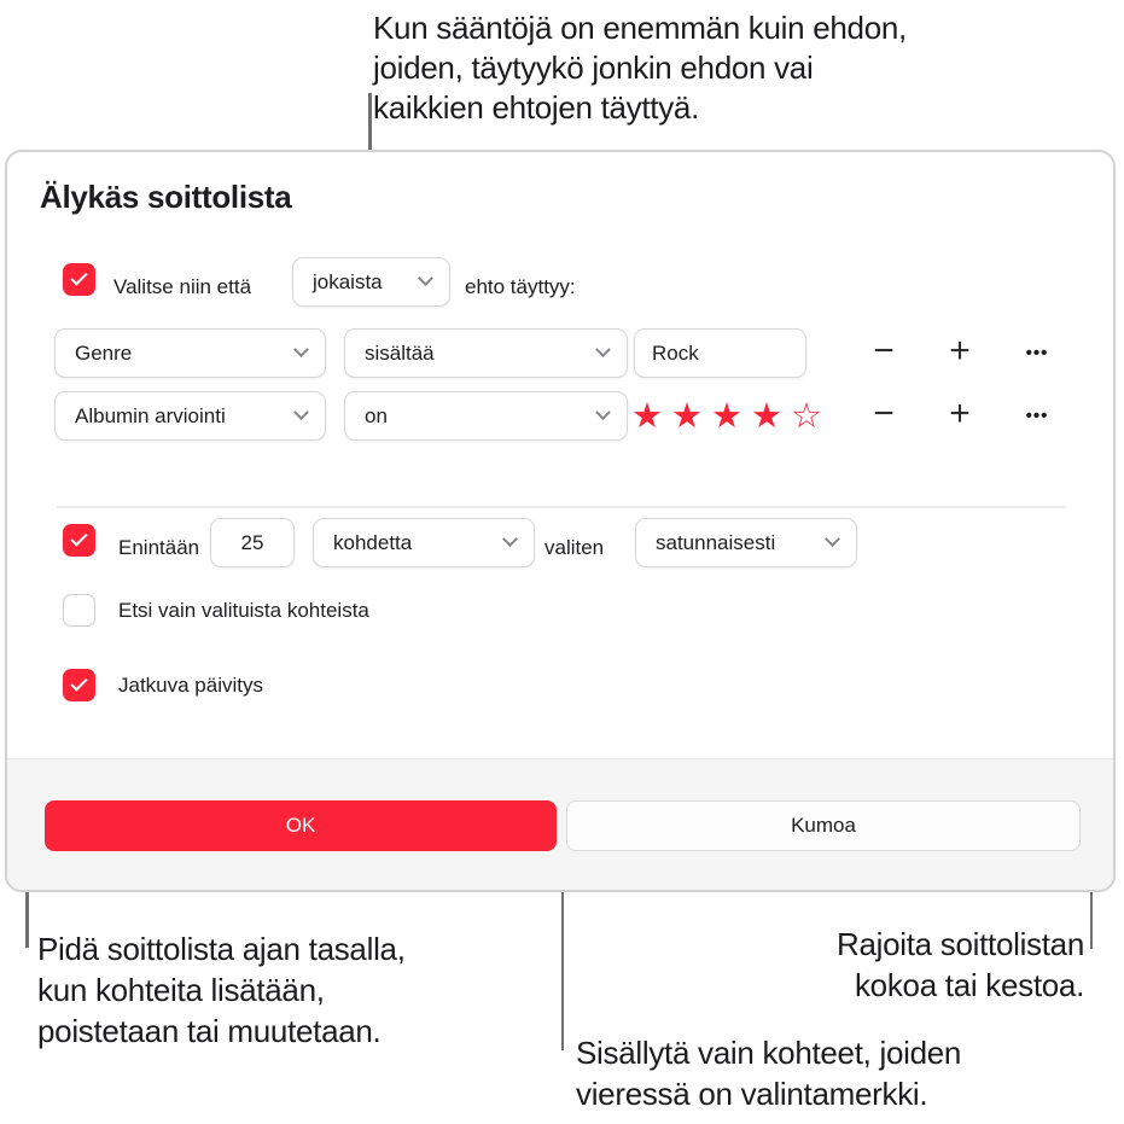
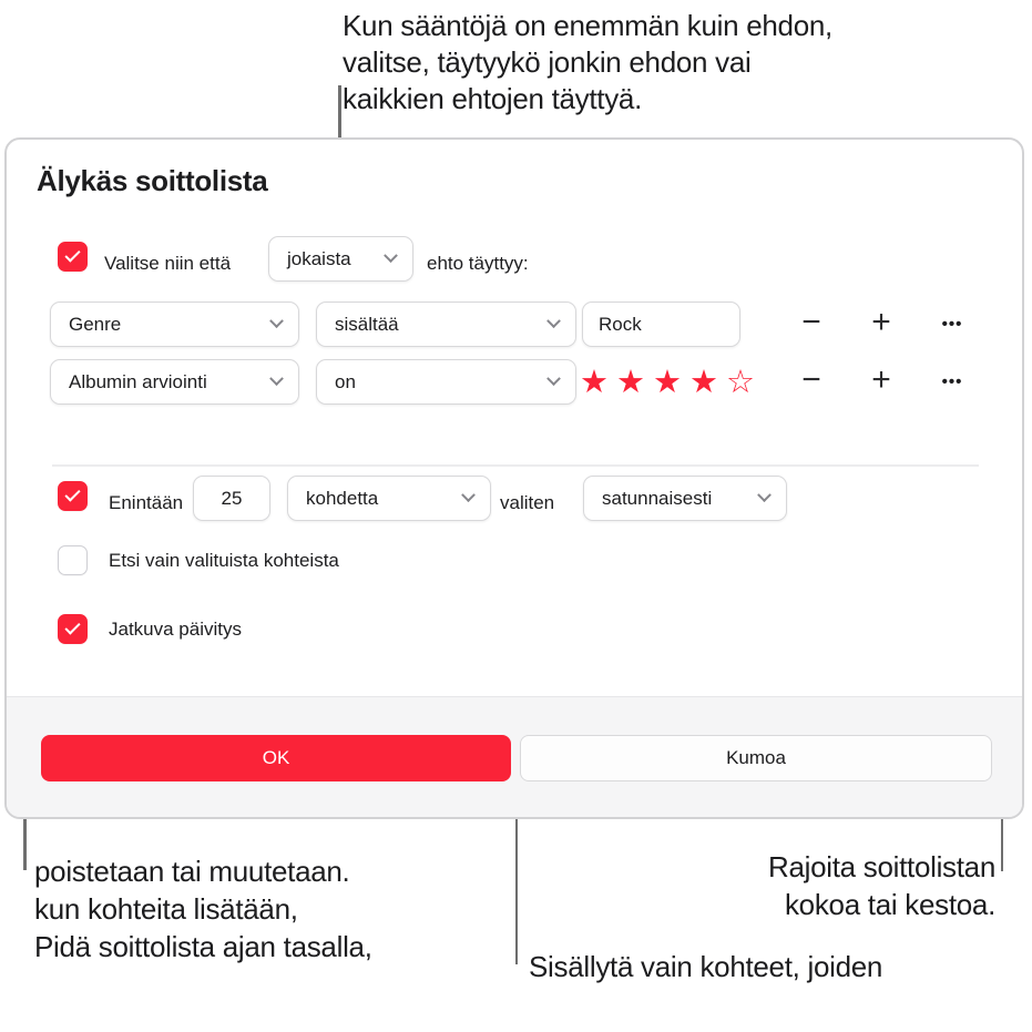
  Kun sääntöjä on enemmän kuin ehdon,
- joiden, täytyykö jonkin ehdon vai
+ valitse, täytyykö jonkin ehdon vai
  kaikkien ehtojen täyttyä.
  Älykäs soittolista
  Valitse niin että
  jokaista
  ehto täyttyy:
  Genre
  sisältää
  Rock
  −
  +
  •••
  Albumin arviointi
  on
  ★
  ★
  ★
  ★
  ☆
  −
  +
  •••
  Enintään
  25
  kohdetta
  valiten
  satunnaisesti
  Etsi vain valituista kohteista
  Jatkuva päivitys
  OK
  Kumoa
- Pidä soittolista ajan tasalla,
+ poistetaan tai muutetaan.
  kun kohteita lisätään,
- poistetaan tai muutetaan.
+ Pidä soittolista ajan tasalla,
  Rajoita soittolistan
  kokoa tai kestoa.
  Sisällytä vain kohteet, joiden
- vieressä on valintamerkki.
